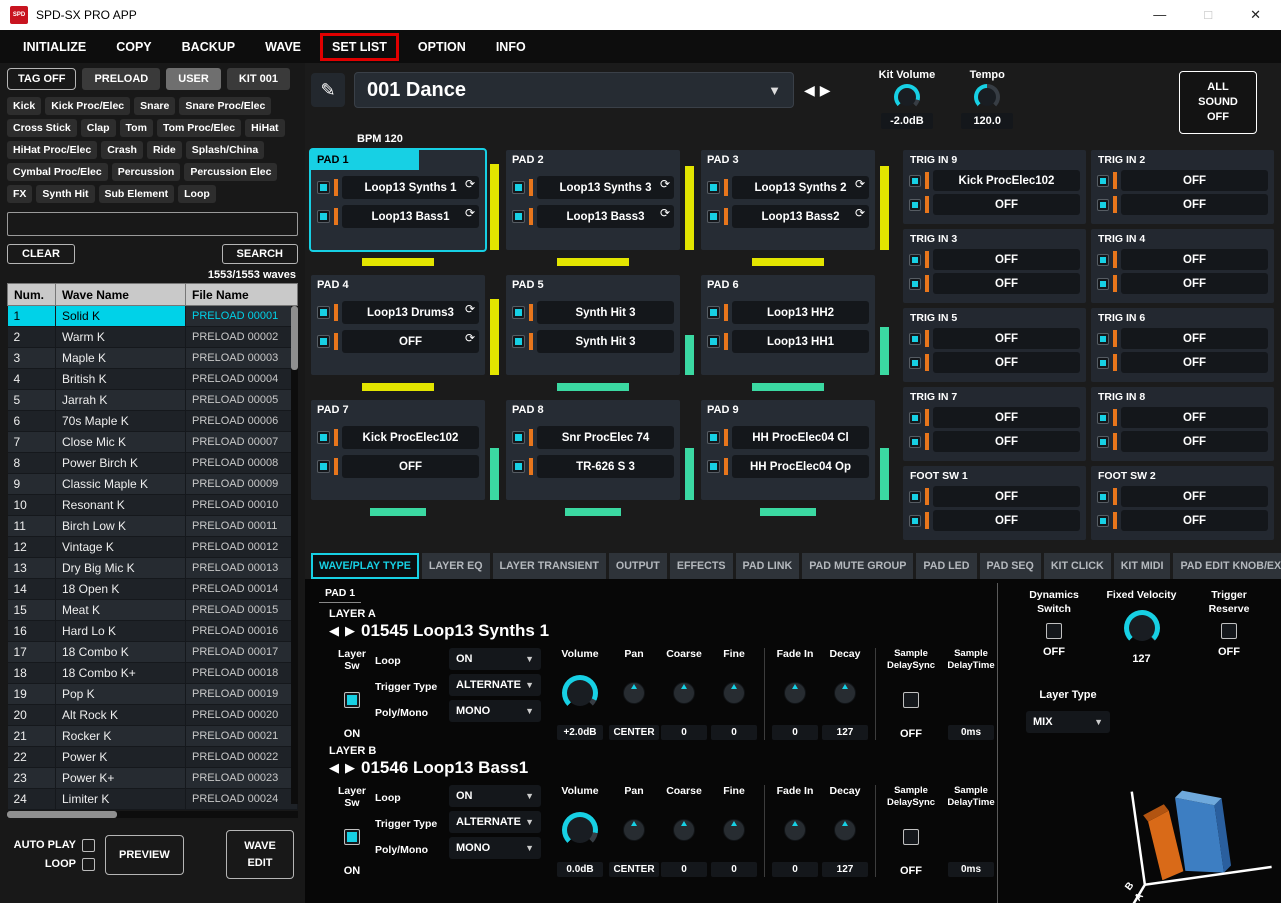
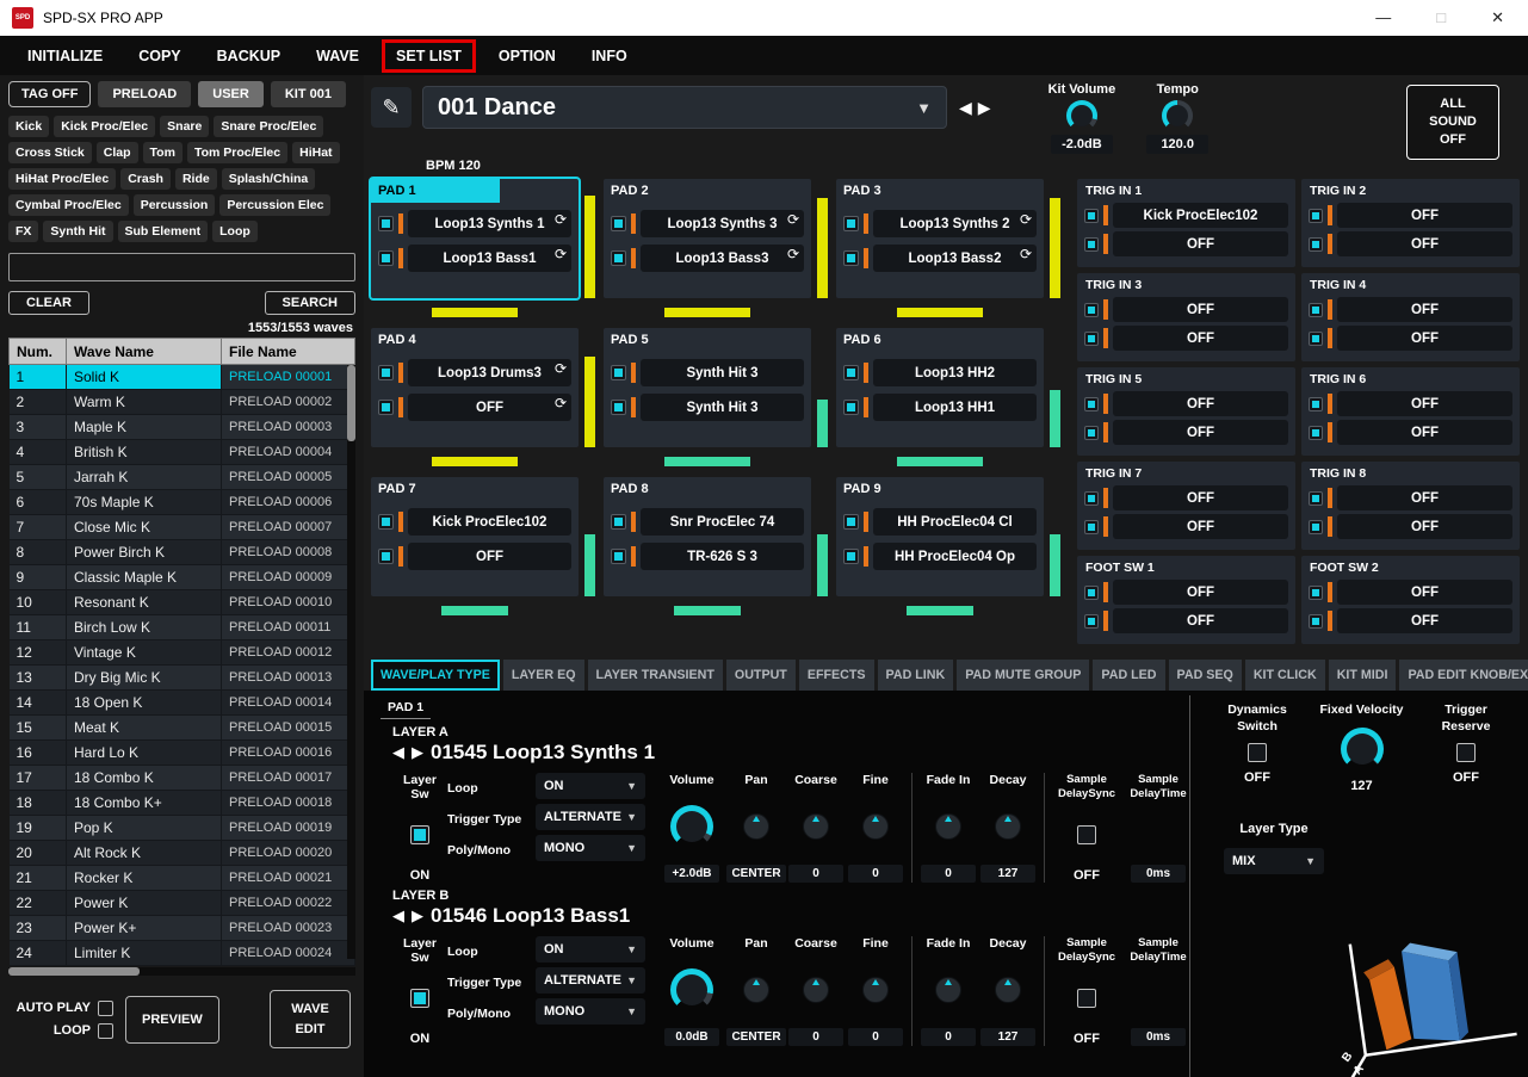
  SPD-SX PRO APP
  —
  □
  ✕
  INITIALIZE
  COPY
  BACKUP
  WAVE
  SET LIST
  OPTION
  INFO
  TAG OFF
  PRELOAD
  USER
  KIT 001
  Kick
  Kick Proc/Elec
  Snare
  Snare Proc/Elec
  Cross Stick
  Clap
  Tom
  Tom Proc/Elec
  HiHat
  HiHat Proc/Elec
  Crash
  Ride
  Splash/China
  Cymbal Proc/Elec
  Percussion
  Percussion Elec
  FX
  Synth Hit
  Sub Element
  Loop
  CLEAR
  SEARCH
  1553/1553 waves
  Num.	Wave Name	File Name
  1	Solid K	PRELOAD 00001
  2	Warm K	PRELOAD 00002
  3	Maple K	PRELOAD 00003
  4	British K	PRELOAD 00004
  5	Jarrah K	PRELOAD 00005
  6	70s Maple K	PRELOAD 00006
  7	Close Mic K	PRELOAD 00007
  8	Power Birch K	PRELOAD 00008
  9	Classic Maple K	PRELOAD 00009
  10	Resonant K	PRELOAD 00010
  11	Birch Low K	PRELOAD 00011
  12	Vintage K	PRELOAD 00012
  13	Dry Big Mic K	PRELOAD 00013
  14	18 Open K	PRELOAD 00014
  15	Meat K	PRELOAD 00015
  16	Hard Lo K	PRELOAD 00016
  17	18 Combo K	PRELOAD 00017
  18	18 Combo K+	PRELOAD 00018
  19	Pop K	PRELOAD 00019
  20	Alt Rock K	PRELOAD 00020
  21	Rocker K	PRELOAD 00021
  22	Power K	PRELOAD 00022
  23	Power K+	PRELOAD 00023
  24	Limiter K	PRELOAD 00024
  AUTO PLAY
  LOOP
  PREVIEW
  WAVE EDIT
  ✎
  001 Dance
  ▼
  ◀
  ▶
  Kit Volume
  -2.0dB
  Tempo
  120.0
  ALL SOUND OFF
  BPM 120
  PAD 1
  Loop13 Synths 1
  ⟳
  Loop13 Bass1
  ⟳
  PAD 2
  Loop13 Synths 3
  ⟳
  Loop13 Bass3
  ⟳
  PAD 3
  Loop13 Synths 2
  ⟳
  Loop13 Bass2
  ⟳
  PAD 4
  Loop13 Drums3
  ⟳
  OFF
  ⟳
  PAD 5
  Synth Hit 3
  Synth Hit 3
  PAD 6
  Loop13 HH2
  Loop13 HH1
  PAD 7
  Kick ProcElec102
  OFF
  PAD 8
  Snr ProcElec 74
  TR-626 S 3
  PAD 9
  HH ProcElec04 Cl
  HH ProcElec04 Op
- TRIG IN 9
+ TRIG IN 1
  Kick ProcElec102
  OFF
  TRIG IN 2
  OFF
  OFF
  TRIG IN 3
  OFF
  OFF
  TRIG IN 4
  OFF
  OFF
  TRIG IN 5
  OFF
  OFF
  TRIG IN 6
  OFF
  OFF
  TRIG IN 7
  OFF
  OFF
  TRIG IN 8
  OFF
  OFF
  FOOT SW 1
  OFF
  OFF
  FOOT SW 2
  OFF
  OFF
  WAVE/PLAY TYPE
  LAYER EQ
  LAYER TRANSIENT
  OUTPUT
  EFFECTS
  PAD LINK
  PAD MUTE GROUP
  PAD LED
  PAD SEQ
  KIT CLICK
  KIT MIDI
  PAD EDIT KNOB/EX
  PAD 1
  LAYER A
  ◀
  ▶
  01545 Loop13 Synths 1
  Layer Sw
  ON
  Loop
  Trigger Type
  Poly/Mono
  ON
  ▼
  ALTERNATE
  ▼
  MONO
  ▼
  Volume
  +2.0dB
  Pan
  CENTER
  Coarse
  0
  Fine
  0
  Fade In
  0
  Decay
  127
  Sample DelaySync
  OFF
  Sample DelayTime
  0ms
  LAYER B
  ◀
  ▶
  01546 Loop13 Bass1
  Layer Sw
  ON
  Loop
  Trigger Type
  Poly/Mono
  ON
  ▼
  ALTERNATE
  ▼
  MONO
  ▼
  Volume
  0.0dB
  Pan
  CENTER
  Coarse
  0
  Fine
  0
  Fade In
  0
  Decay
  127
  Sample DelaySync
  OFF
  Sample DelayTime
  0ms
  Dynamics Switch
  OFF
  Fixed Velocity
  127
  Trigger Reserve
  OFF
  Layer Type
  MIX
  ▼
